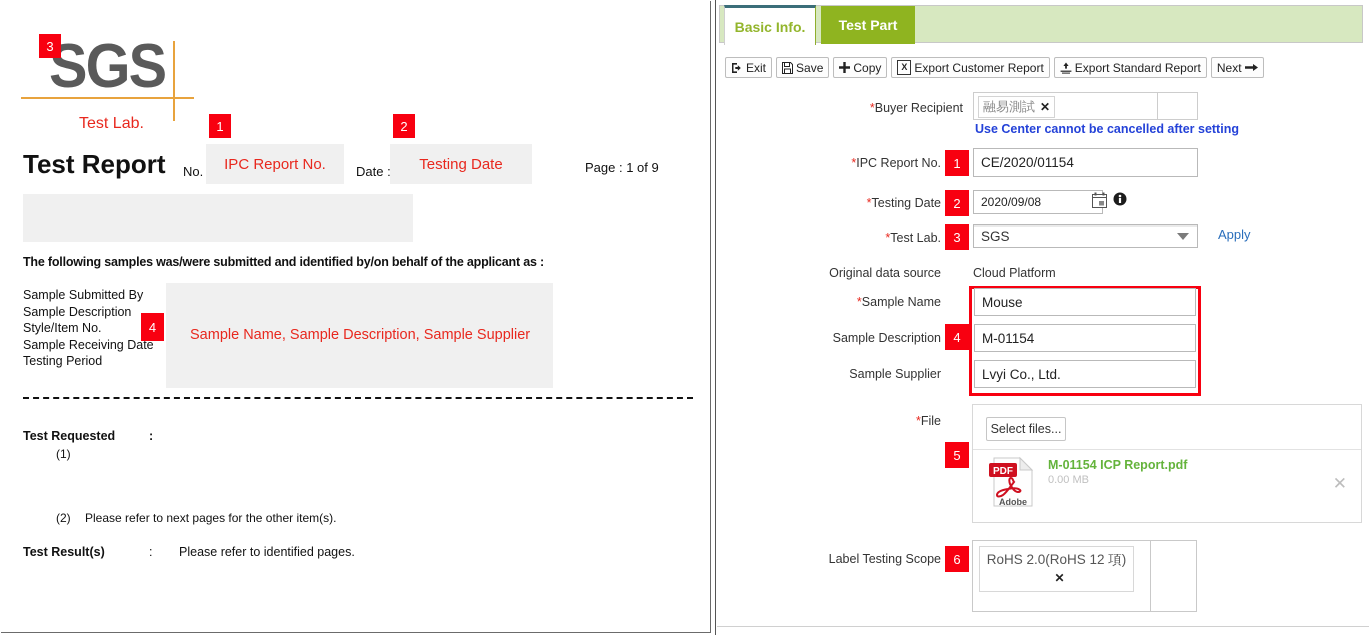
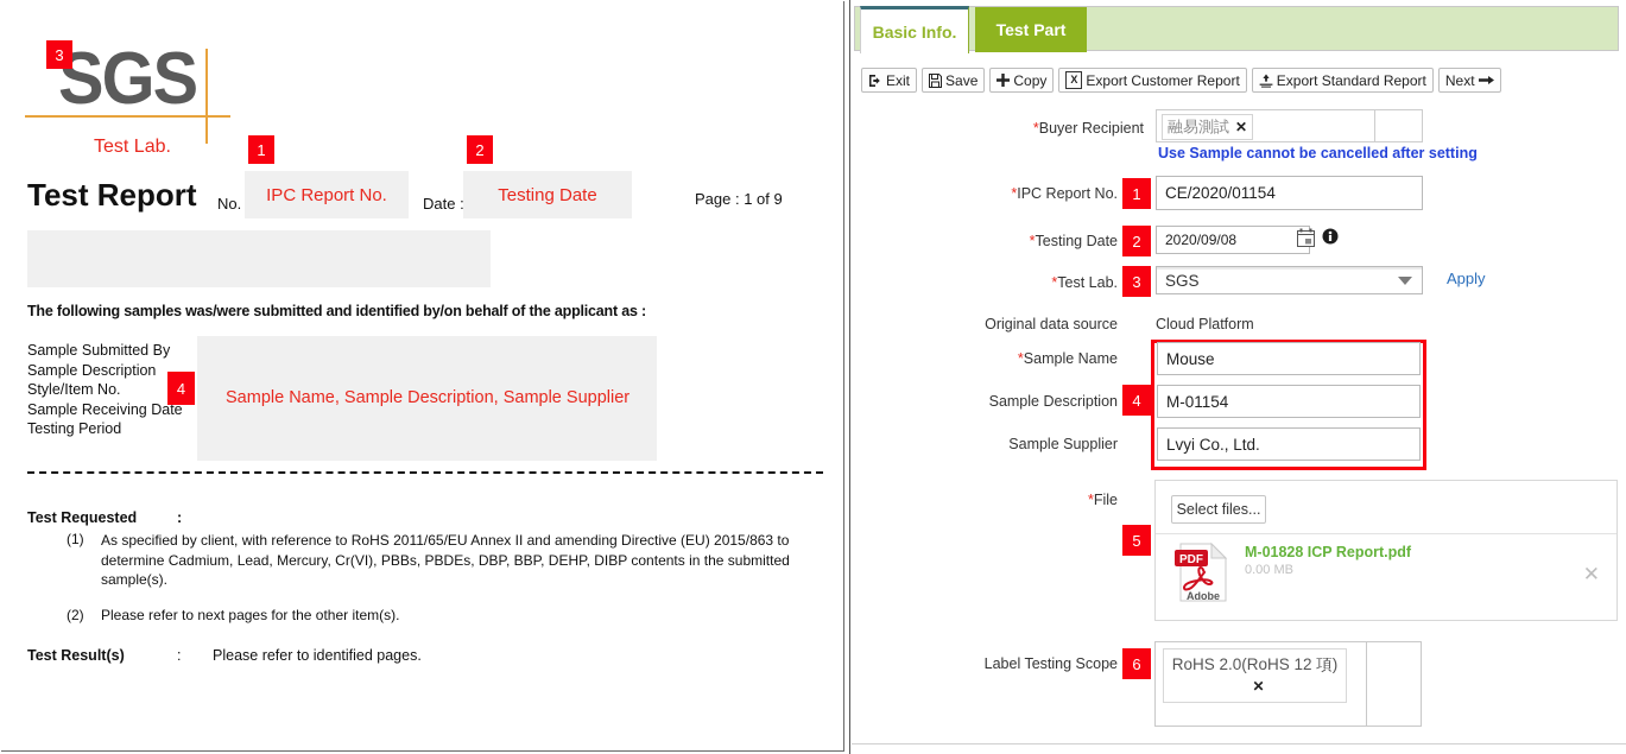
  SGS
  Test Lab.
  3
  Test Report
  No.
  IPC Report No.
  1
  Date :
  Testing Date
  2
  Page : 1 of 9
  The following samples was/were submitted and identified by/on behalf of the applicant as :
  Sample Submitted By
  Sample Description
  Style/Item No.
  Sample Receiving Date
  Testing Period
  4
  Sample Name, Sample Description, Sample Supplier
  Test Requested
  :
  (1)
+ As specified by client, with reference to RoHS 2011/65/EU Annex II and amending Directive (EU) 2015/863 to determine Cadmium, Lead, Mercury, Cr(VI), PBBs, PBDEs, DBP, BBP, DEHP, DIBP contents in the submitted sample(s).
  (2)
  Please refer to next pages for the other item(s).
  Test Result(s)
  :
  Please refer to identified pages.
  Basic Info.
  Test Part
  Exit
  Save
  Copy
  X
  Export Customer Report
  Export Standard Report
  Next
  *Buyer Recipient
  融易測試
  ✕
- Use Center cannot be cancelled after setting
+ Use Sample cannot be cancelled after setting
  *IPC Report No.
  1
  CE/2020/01154
  *Testing Date
  2
  2020/09/08
  *Test Lab.
  3
  SGS
  Apply
  Original data source
  Cloud Platform
  *Sample Name
  Mouse
  Sample Description
  4
  M-01154
  Sample Supplier
  Lvyi Co., Ltd.
  *File
  Select files...
  PDF
  Adobe
- M-01154 ICP Report.pdf
+ M-01828 ICP Report.pdf
  0.00 MB
  ✕
  5
  Label Testing Scope
  6
  RoHS 2.0(RoHS 12 項)
  ✕
